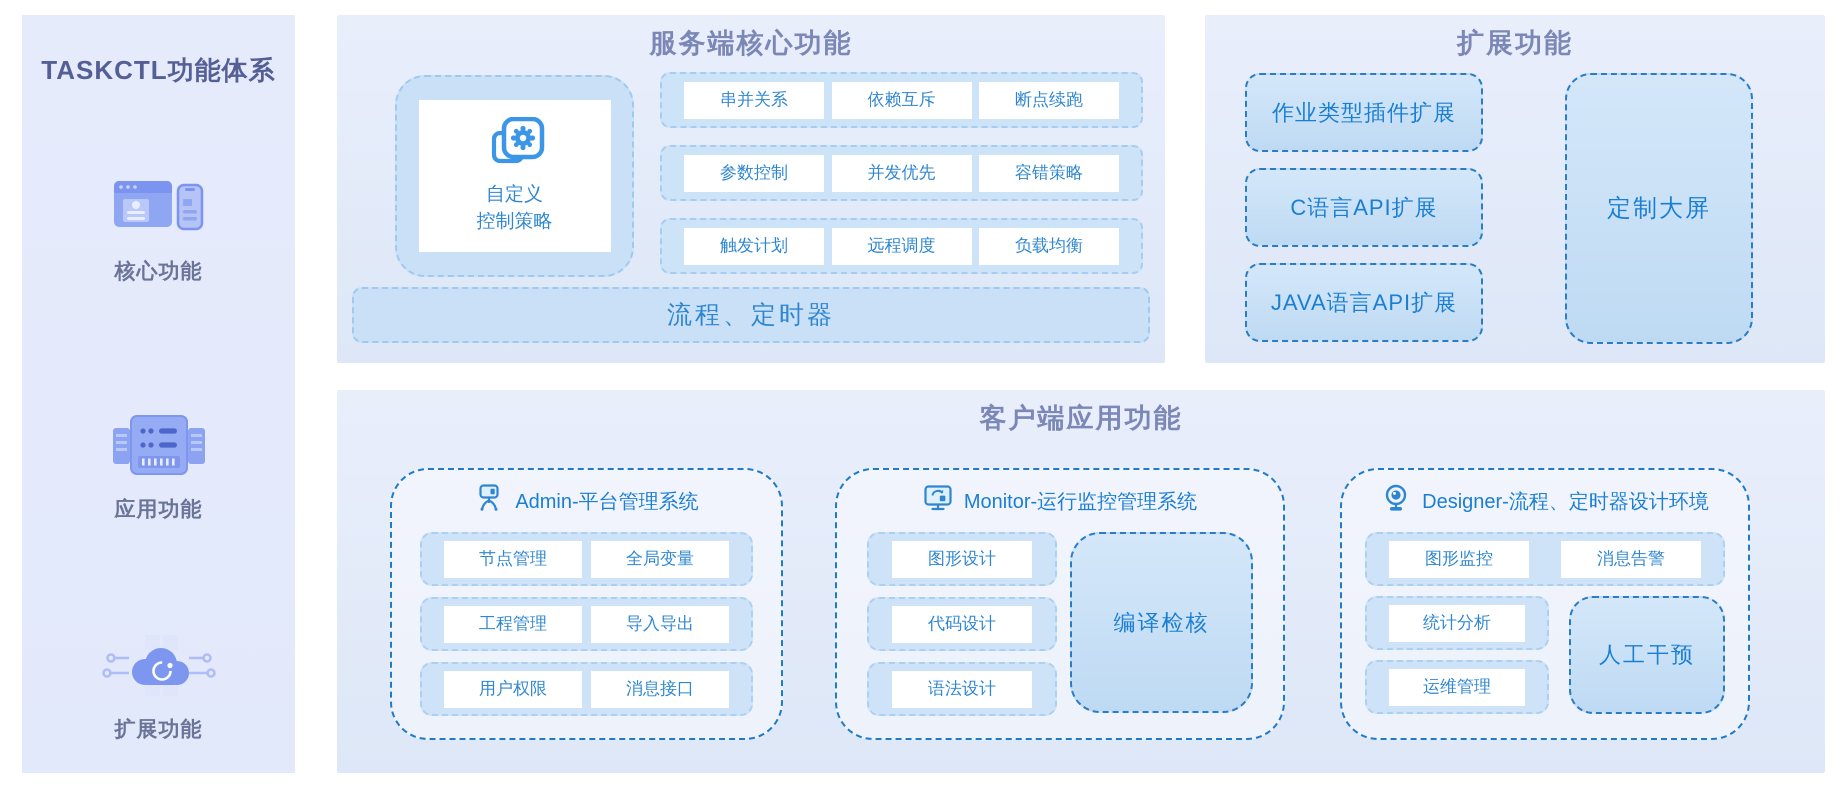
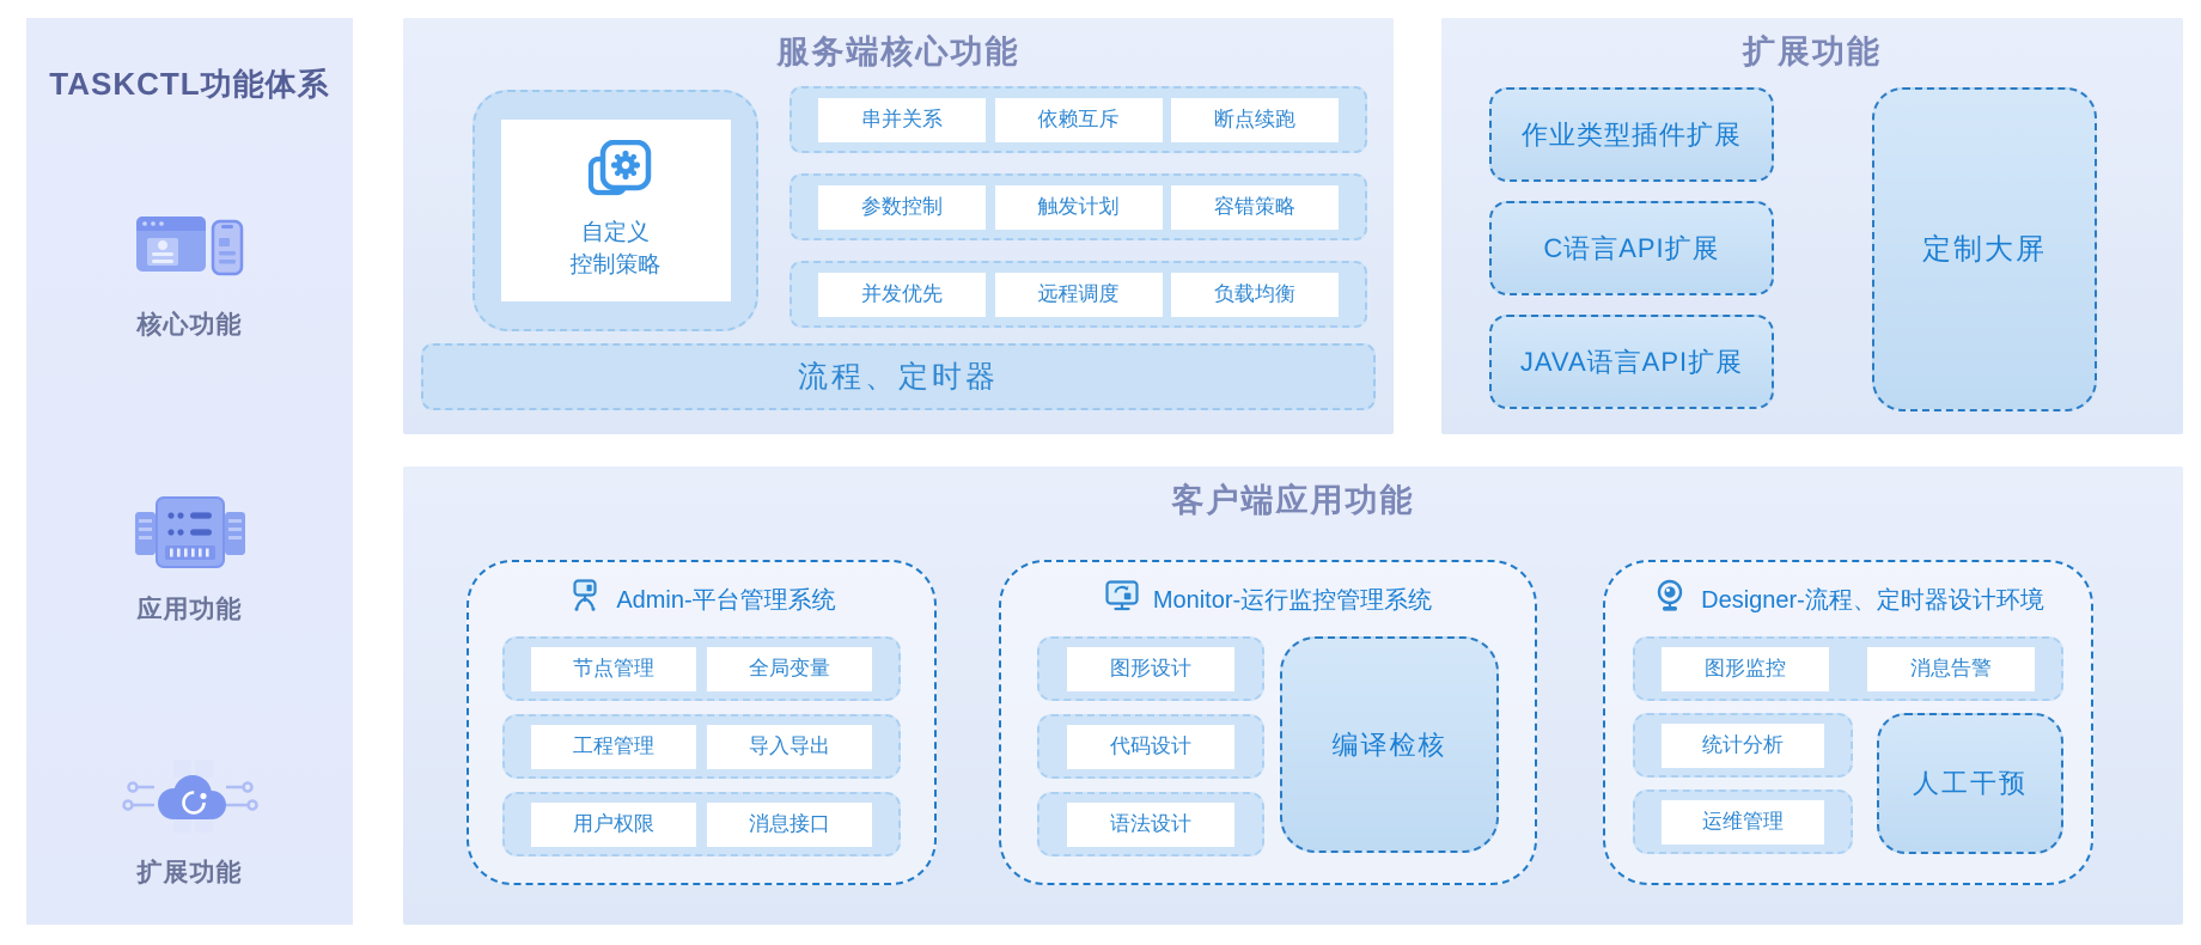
  TASKCTL功能体系
  核心功能
  应用功能
  扩展功能
  服务端核心功能
  自定义
  控制策略
  串并关系
  依赖互斥
  断点续跑
  参数控制
- 并发优先
+ 触发计划
  容错策略
- 触发计划
+ 并发优先
  远程调度
  负载均衡
  流程、定时器
  扩展功能
  作业类型插件扩展
  C语言API扩展
  JAVA语言API扩展
  定制大屏
  客户端应用功能
  Admin-平台管理系统
  节点管理
  全局变量
  工程管理
  导入导出
  用户权限
  消息接口
  Monitor-运行监控管理系统
  图形设计
  代码设计
  语法设计
  编译检核
  Designer-流程、定时器设计环境
  图形监控
  消息告警
  统计分析
  运维管理
  人工干预
